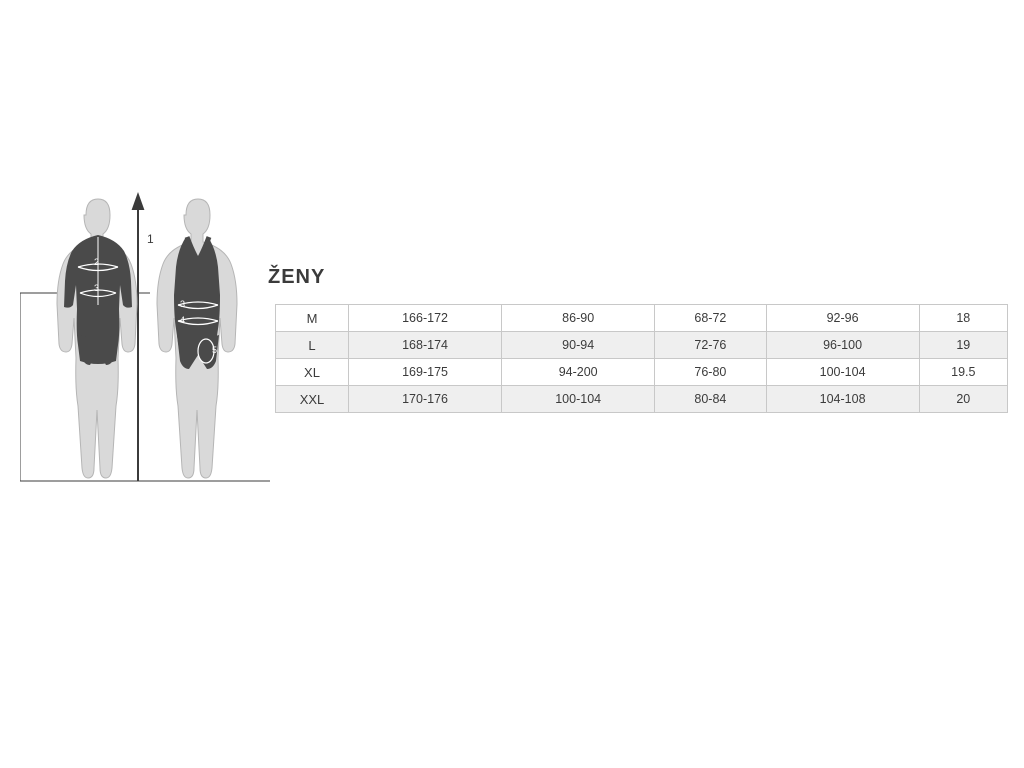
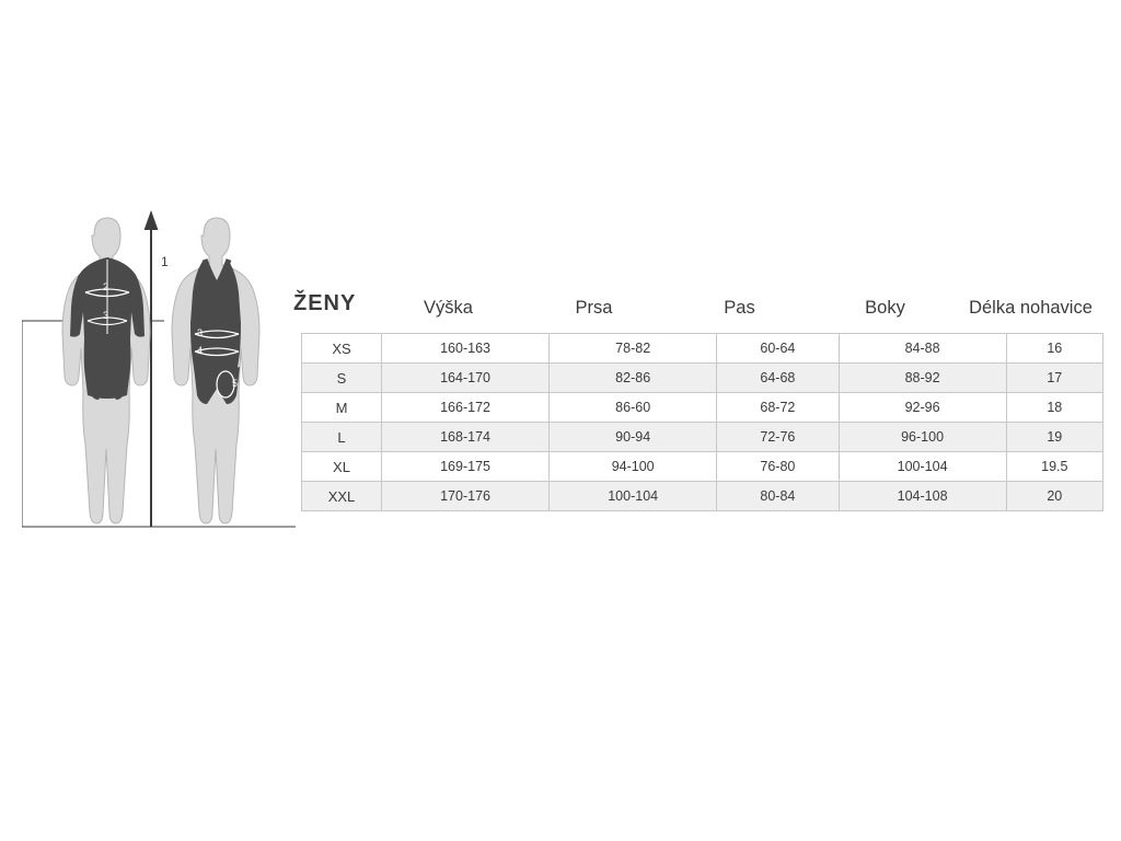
  1
  2
  3
  3
  4
  5
  ŽENY
+ Výška
+ Prsa
+ Pas
+ Boky
+ Délka nohavice
+ XS	160-163	78-82	60-64	84-88	16
+ S	164-170	82-86	64-68	88-92	17
- M	166-172	86-90	68-72	92-96	18
+ M	166-172	86-60	68-72	92-96	18
  L	168-174	90-94	72-76	96-100	19
- XL	169-175	94-200	76-80	100-104	19.5
+ XL	169-175	94-100	76-80	100-104	19.5
  XXL	170-176	100-104	80-84	104-108	20
